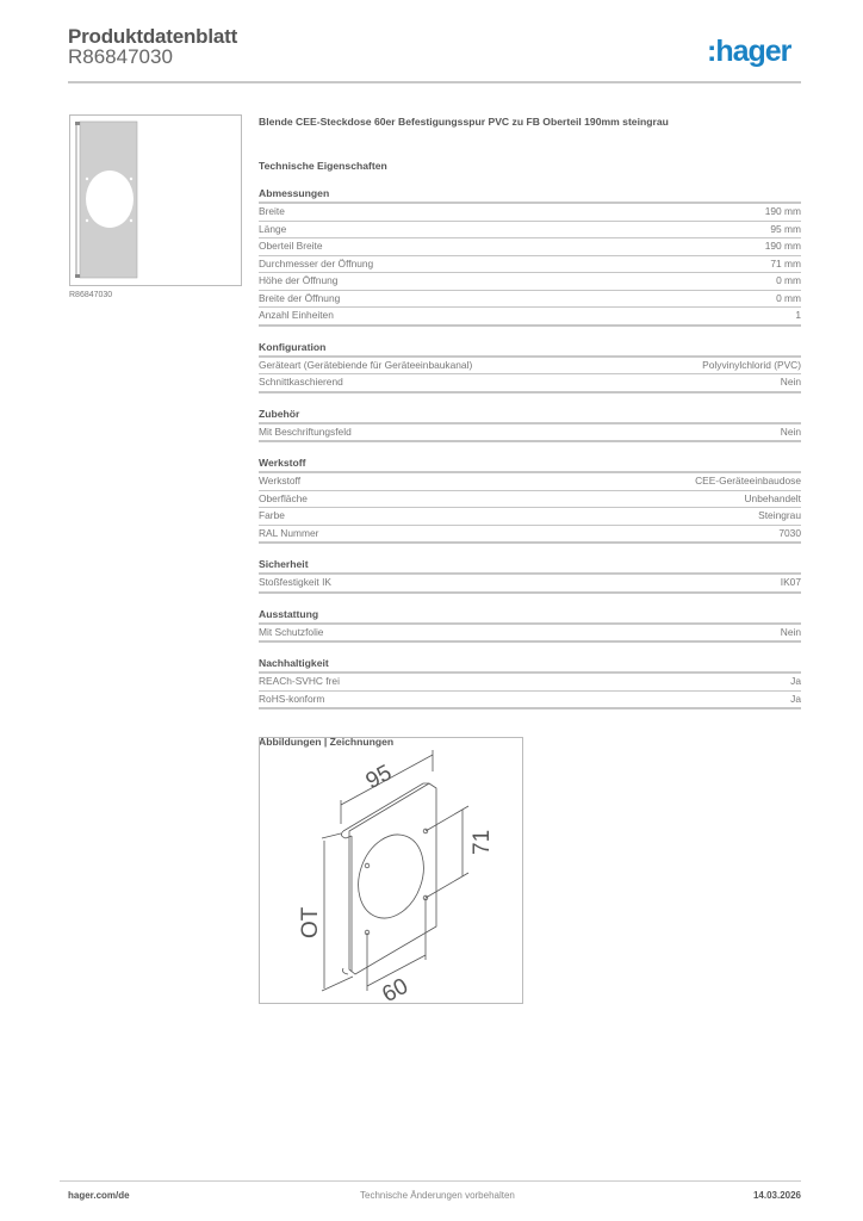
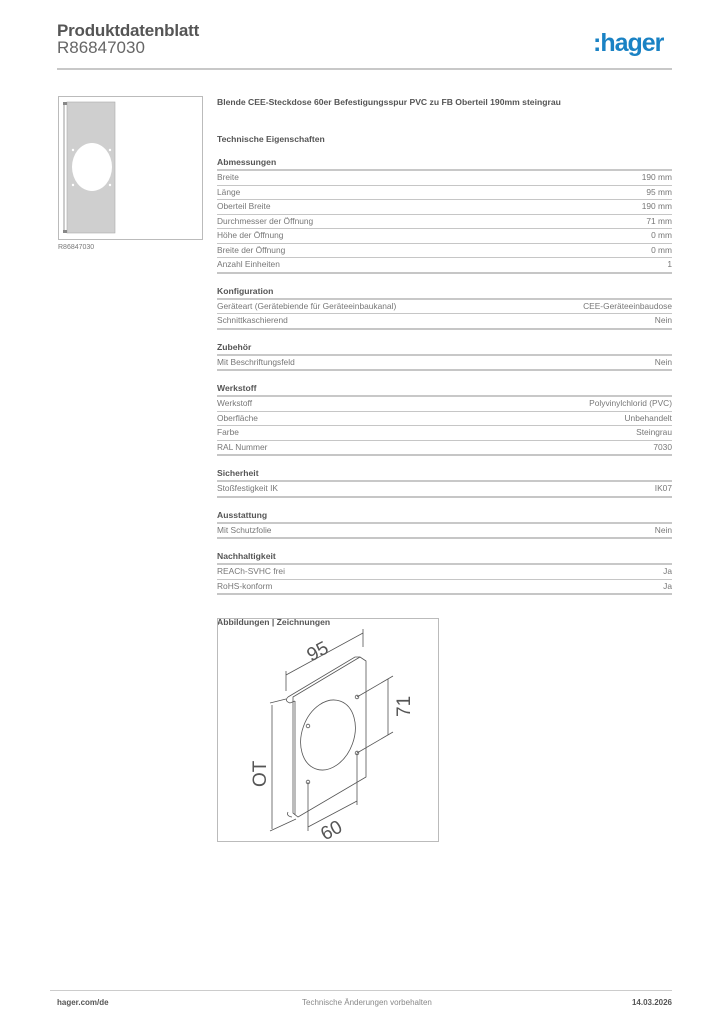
  Produktdatenblatt
  R86847030
  :hager
  Blende CEE-Steckdose 60er Befestigungsspur PVC zu FB Oberteil 190mm steingrau
  Technische Eigenschaften
  Abmessungen
  Breite
  190 mm
  Länge
  95 mm
  Oberteil Breite
  190 mm
  Durchmesser der Öffnung
  71 mm
  Höhe der Öffnung
  0 mm
  Breite der Öffnung
  0 mm
  Anzahl Einheiten
  1
  Konfiguration
  Geräteart (Gerätebiende für Geräteeinbaukanal)
- Polyvinylchlorid (PVC)
+ CEE-Geräteeinbaudose
  Schnittkaschierend
  Nein
  Zubehör
  Mit Beschriftungsfeld
  Nein
  Werkstoff
  Werkstoff
- CEE-Geräteeinbaudose
+ Polyvinylchlorid (PVC)
  Oberfläche
  Unbehandelt
  Farbe
  Steingrau
  RAL Nummer
  7030
  Sicherheit
  Stoßfestigkeit IK
  IK07
  Ausstattung
  Mit Schutzfolie
  Nein
  Nachhaltigkeit
  REACh-SVHC frei
  Ja
  RoHS-konform
  Ja
  Abbildungen | Zeichnungen
  hager.com/de
  Technische Änderungen vorbehalten
  14.03.2026
